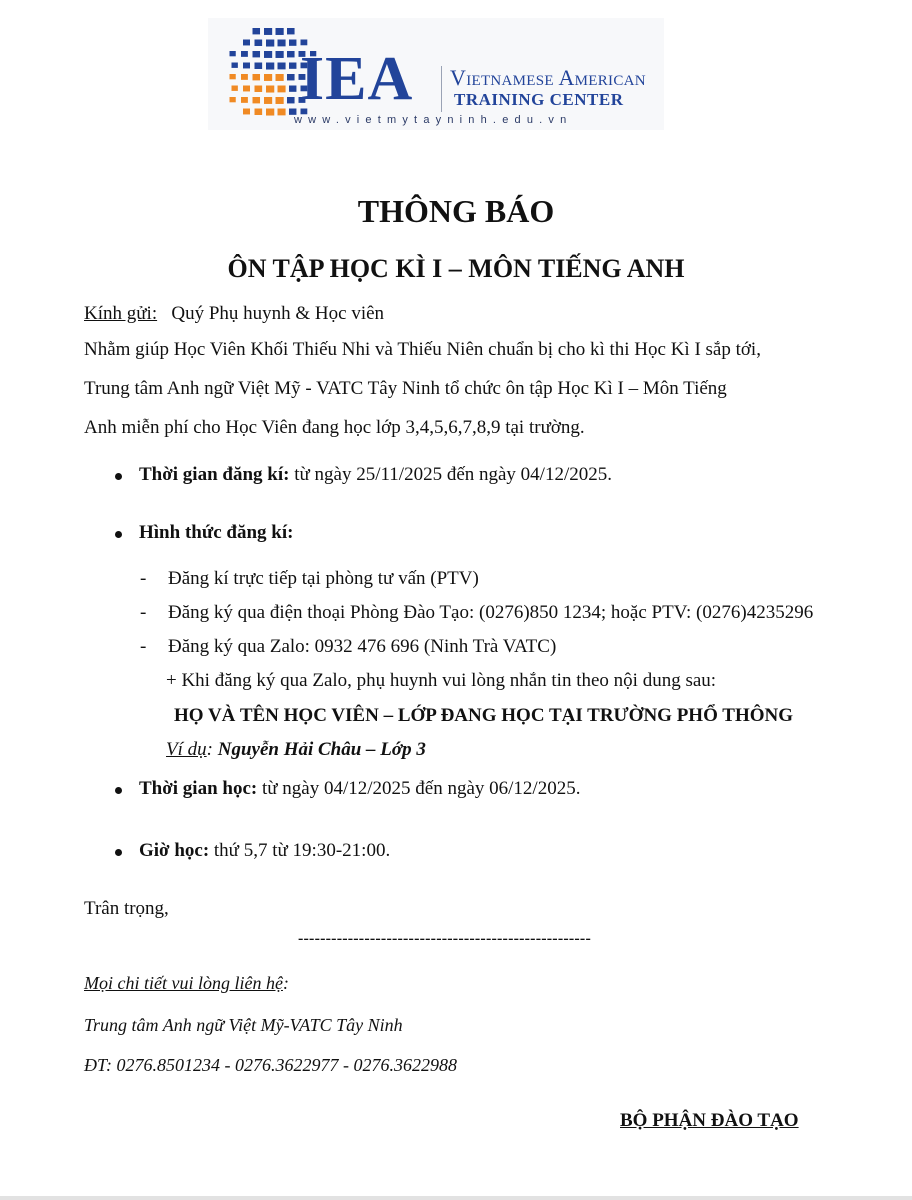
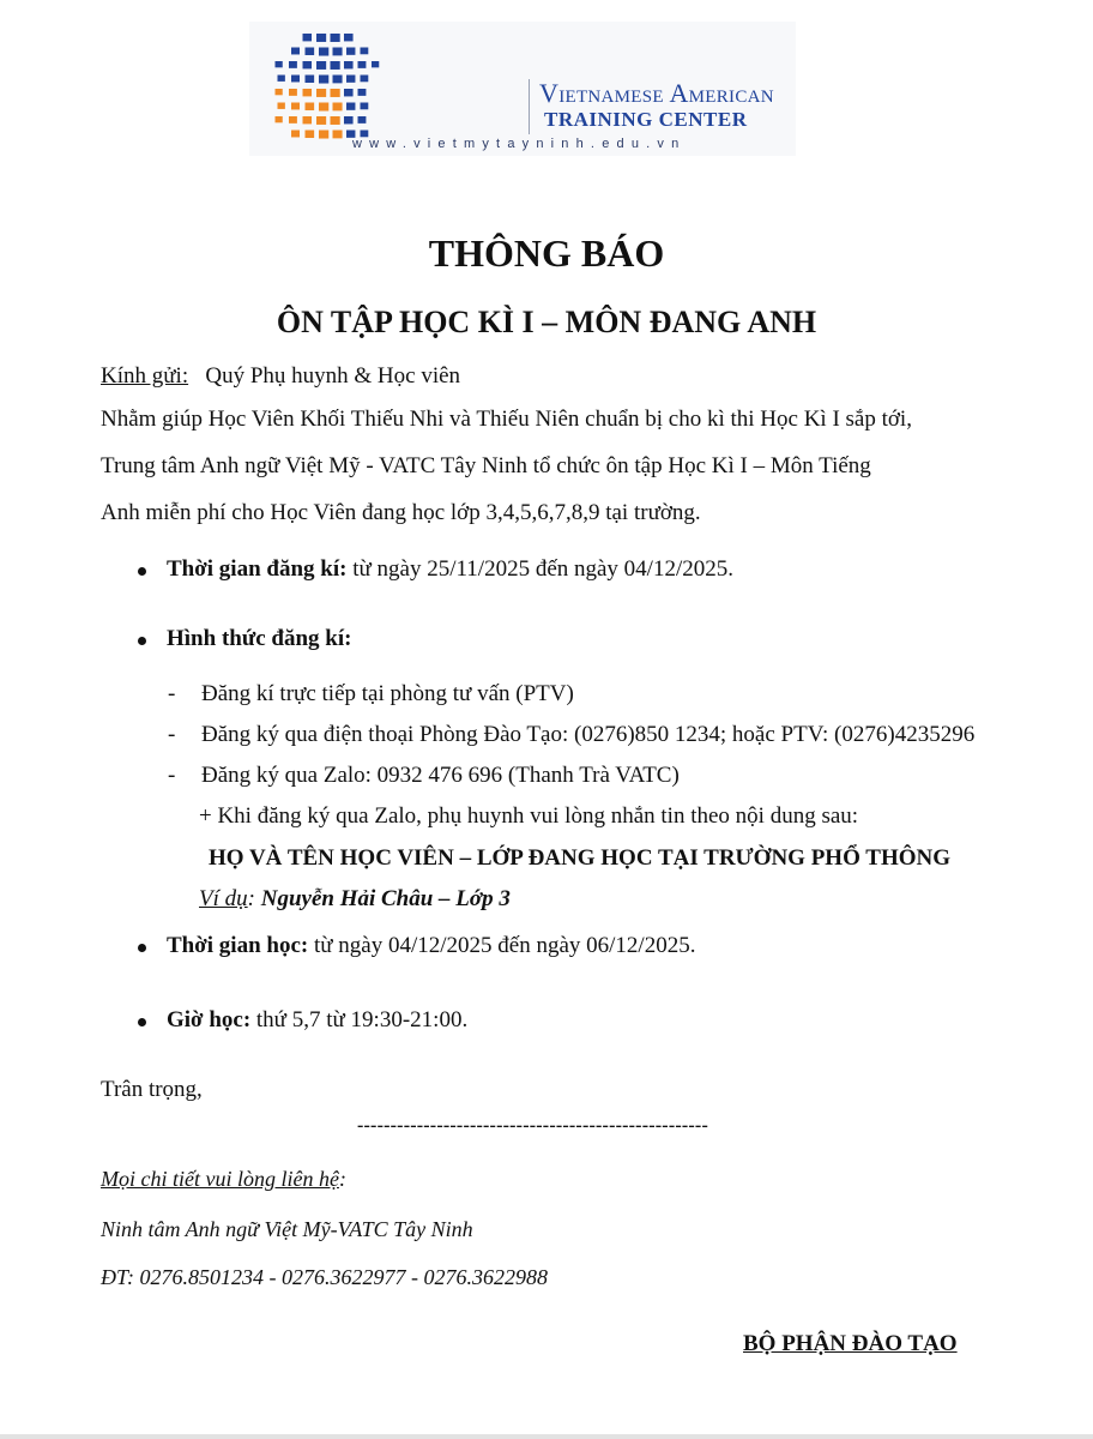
- IEA
  Vietnamese American
  TRAINING CENTER
  www.vietmytayninh.edu.vn
  THÔNG BÁO
- ÔN TẬP HỌC KÌ I – MÔN TIẾNG ANH
+ ÔN TẬP HỌC KÌ I – MÔN ĐANG ANH
  Kính gửi: Quý Phụ huynh & Học viên
  Nhằm giúp Học Viên Khối Thiếu Nhi và Thiếu Niên chuẩn bị cho kì thi Học Kì I sắp tới,
  Trung tâm Anh ngữ Việt Mỹ - VATC Tây Ninh tổ chức ôn tập Học Kì I – Môn Tiếng
  Anh miễn phí cho Học Viên đang học lớp 3,4,5,6,7,8,9 tại trường.
  Thời gian đăng kí: từ ngày 25/11/2025 đến ngày 04/12/2025.
  Hình thức đăng kí:
  -
  Đăng kí trực tiếp tại phòng tư vấn (PTV)
  -
  Đăng ký qua điện thoại Phòng Đào Tạo: (0276)850 1234; hoặc PTV: (0276)4235296
  -
- Đăng ký qua Zalo: 0932 476 696 (Ninh Trà VATC)
+ Đăng ký qua Zalo: 0932 476 696 (Thanh Trà VATC)
  + Khi đăng ký qua Zalo, phụ huynh vui lòng nhắn tin theo nội dung sau:
  HỌ VÀ TÊN HỌC VIÊN – LỚP ĐANG HỌC TẠI TRƯỜNG PHỔ THÔNG
  Ví dụ: Nguyễn Hải Châu – Lớp 3
  Thời gian học: từ ngày 04/12/2025 đến ngày 06/12/2025.
  Giờ học: thứ 5,7 từ 19:30-21:00.
  Trân trọng,
  -----------------------------------------------------
  Mọi chi tiết vui lòng liên hệ:
- Trung tâm Anh ngữ Việt Mỹ-VATC Tây Ninh
+ Ninh tâm Anh ngữ Việt Mỹ-VATC Tây Ninh
  ĐT: 0276.8501234 - 0276.3622977 - 0276.3622988
  BỘ PHẬN ĐÀO TẠO
